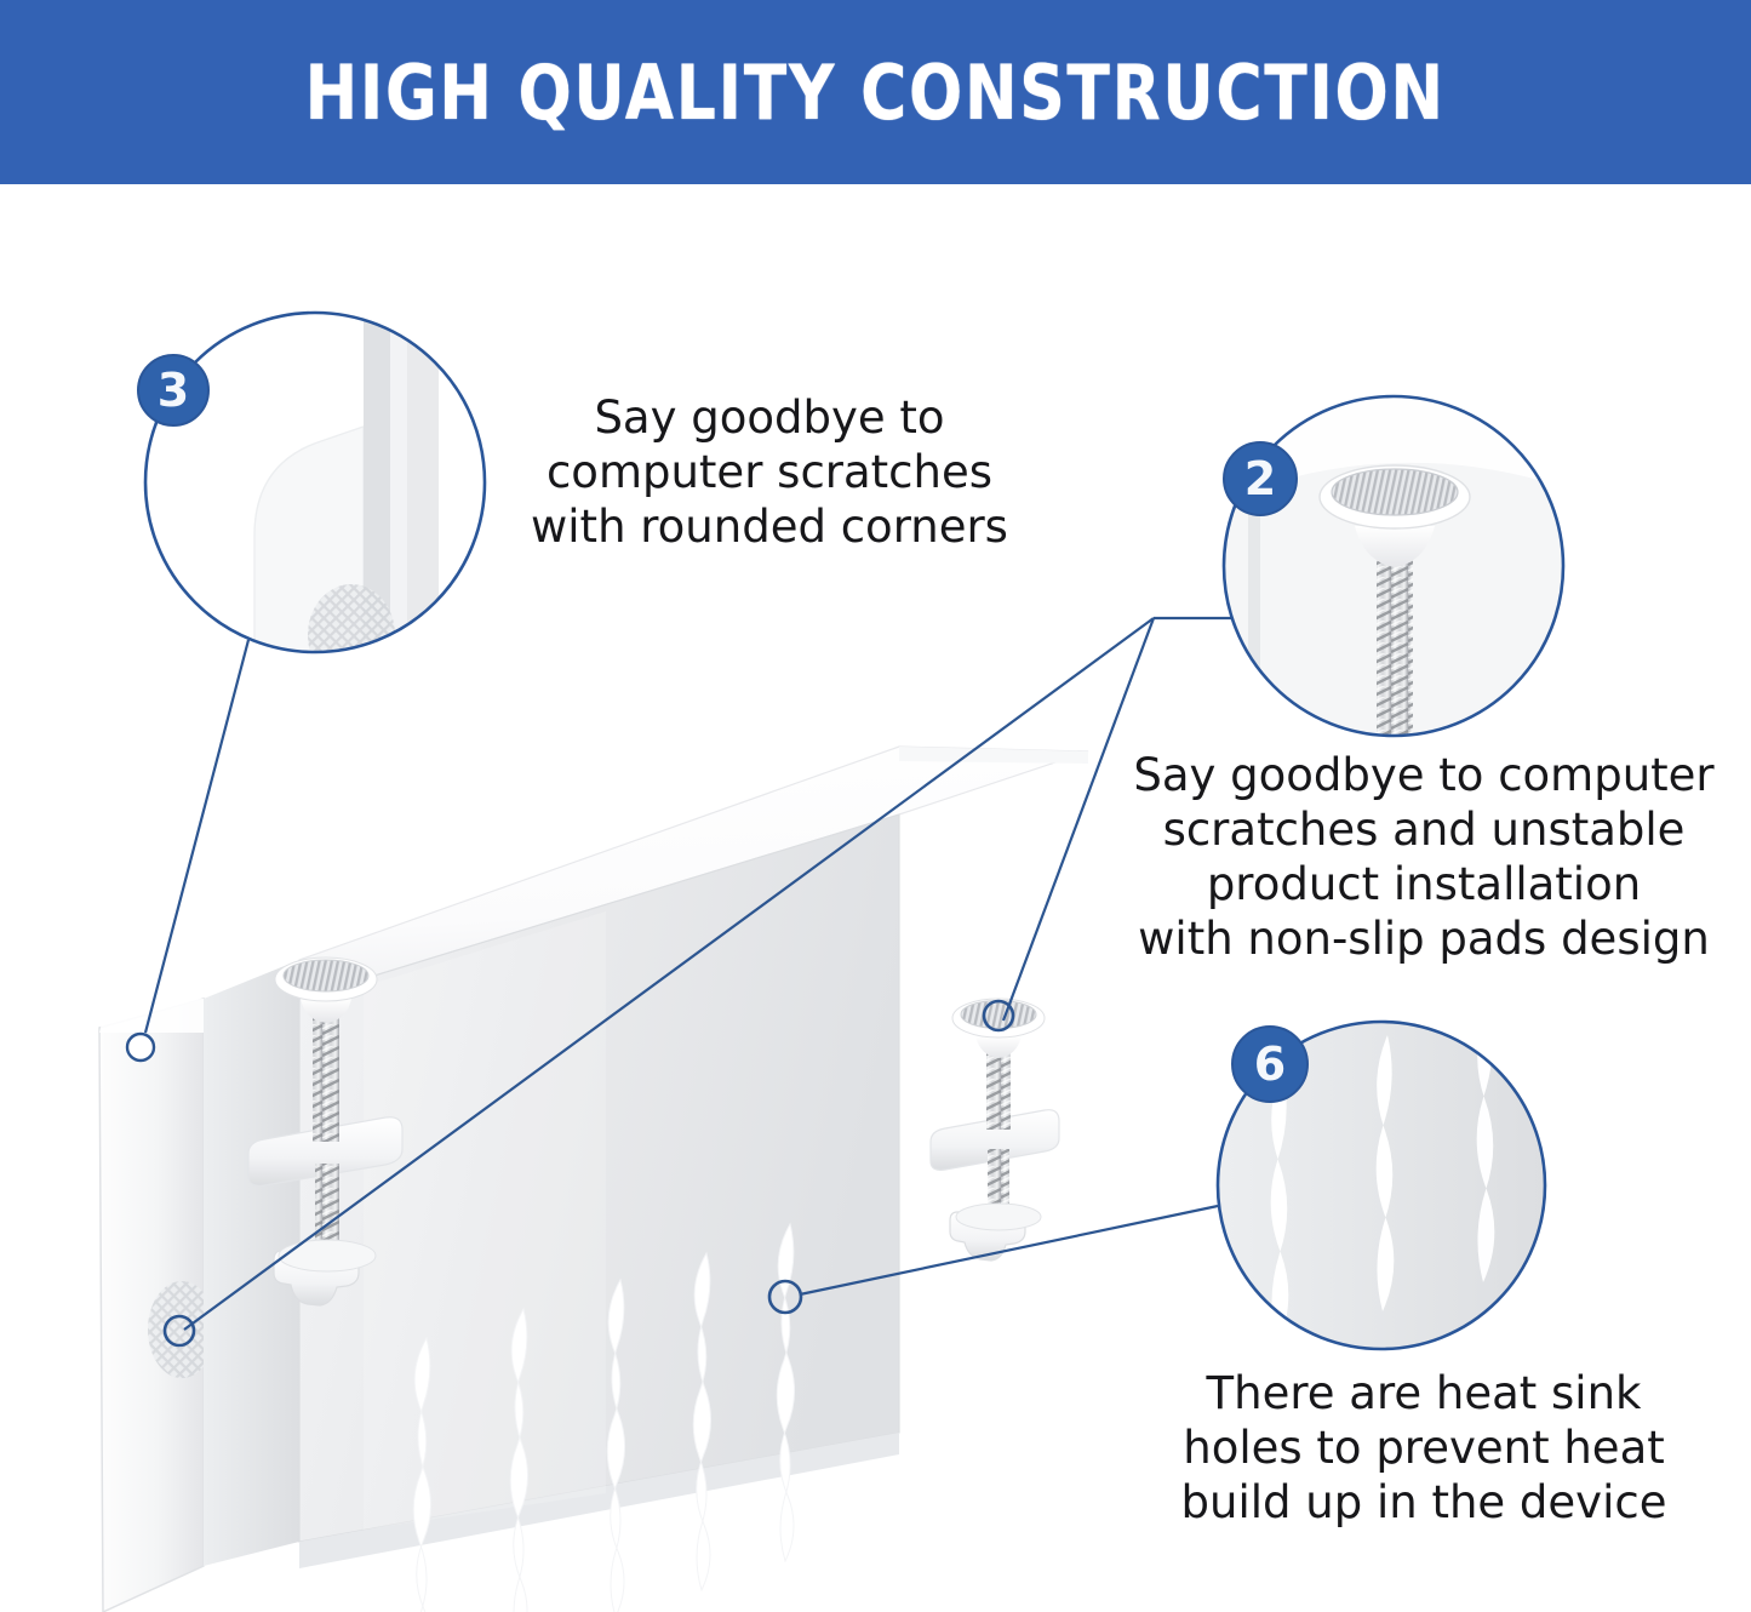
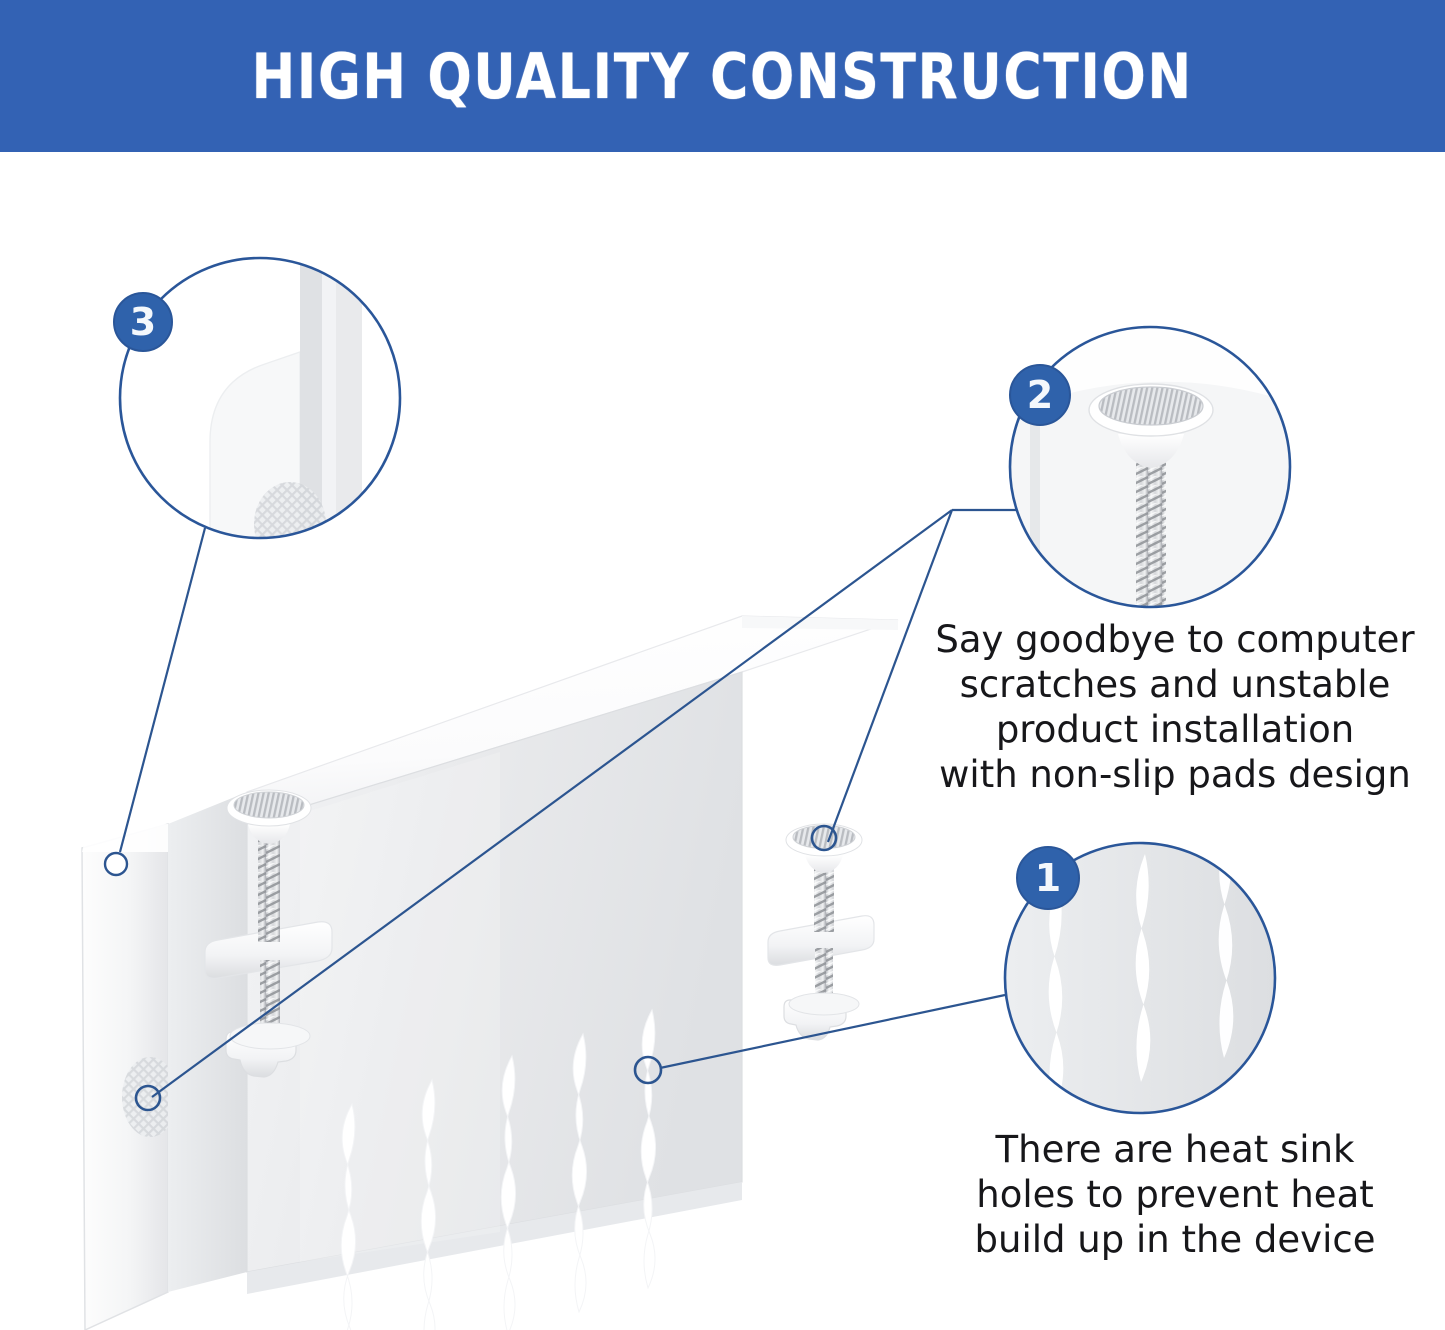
  HIGH QUALITY CONSTRUCTION
- Say goodbye to
- computer scratches
- with rounded corners
  Say goodbye to computer
  scratches and unstable
  product installation
  with non-slip pads design
  There are heat sink
  holes to prevent heat
  build up in the device
  3
  2
- 6
+ 1
